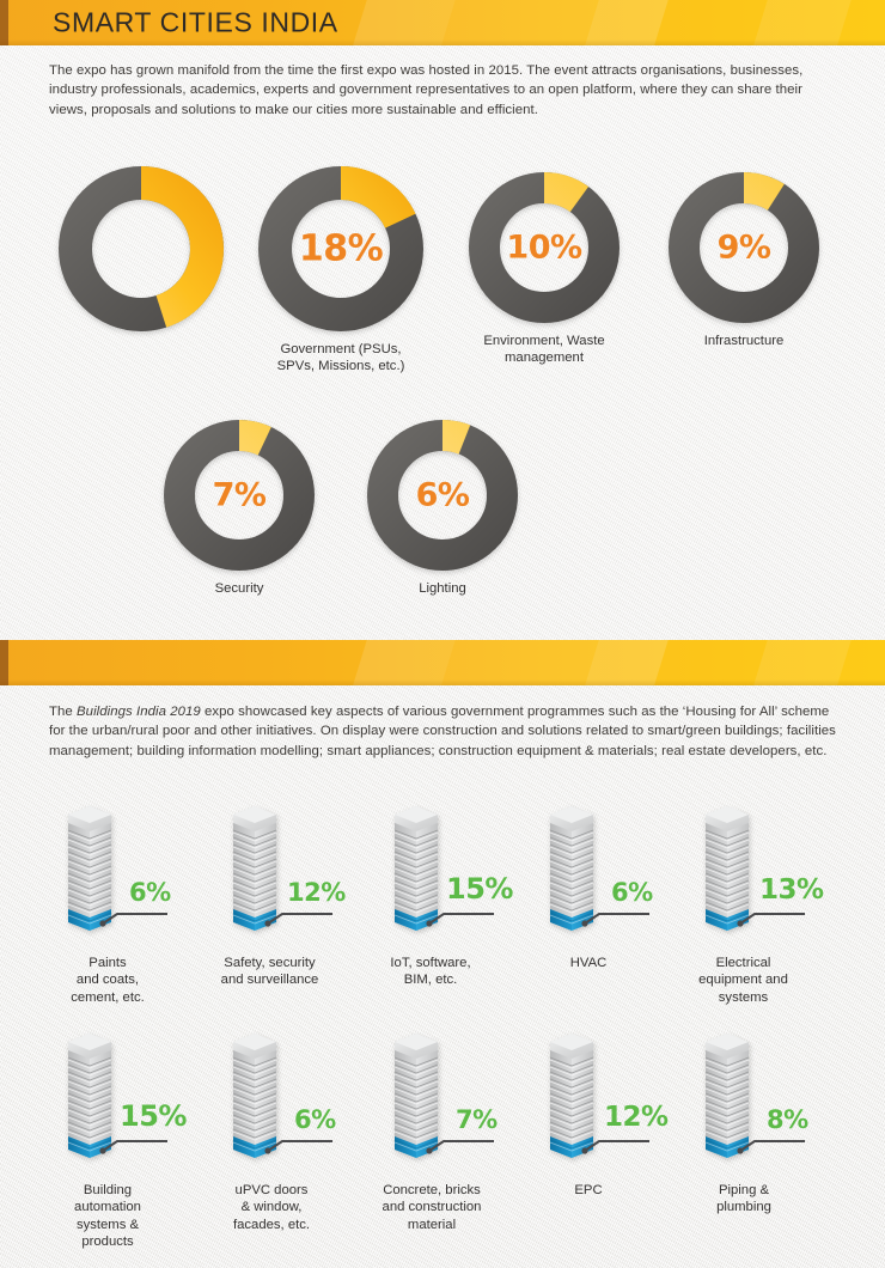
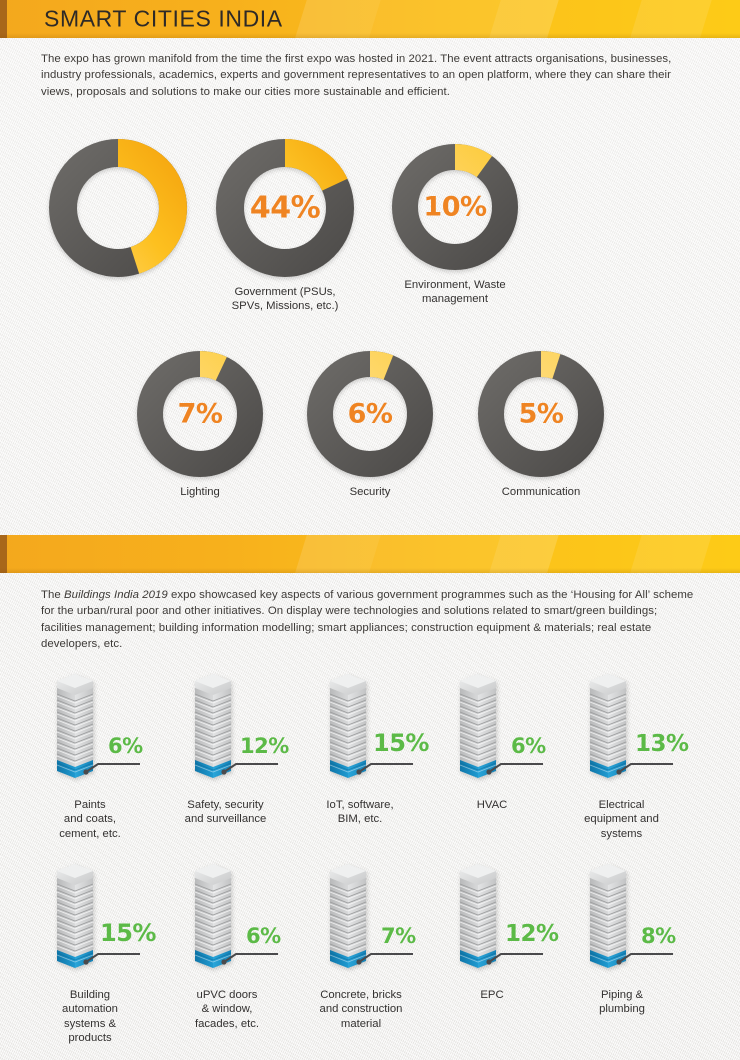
  SMART CITIES INDIA
- The expo has grown manifold from the time the first expo was hosted in 2015. The event attracts organisations, businesses, industry professionals, academics, experts and government representatives to an open platform, where they can share their views, proposals and solutions to make our cities more sustainable and efficient.
+ The expo has grown manifold from the time the first expo was hosted in 2021. The event attracts organisations, businesses, industry professionals, academics, experts and government representatives to an open platform, where they can share their views, proposals and solutions to make our cities more sustainable and efficient.
- 18%
+ 44%
  Government (PSUs,
  SPVs, Missions, etc.)
  10%
  Environment, Waste
  management
- 9%
- Infrastructure
  7%
- Security
+ Lighting
  6%
- Lighting
+ Security
+ 5%
+ Communication
- The Buildings India 2019 expo showcased key aspects of various government programmes such as the ‘Housing for All’ scheme for the urban/rural poor and other initiatives. On display were construction and solutions related to smart/green buildings; facilities management; building information modelling; smart appliances; construction equipment & materials; real estate developers, etc.
+ The Buildings India 2019 expo showcased key aspects of various government programmes such as the ‘Housing for All’ scheme for the urban/rural poor and other initiatives. On display were technologies and solutions related to smart/green buildings; facilities management; building information modelling; smart appliances; construction equipment & materials; real estate developers, etc.
  6%
  Paints
  and coats,
  cement, etc.
  12%
  Safety, security
  and surveillance
  15%
  IoT, software,
  BIM, etc.
  6%
  HVAC
  13%
  Electrical
  equipment and
  systems
  15%
  Building
  automation
  systems &
  products
  6%
  uPVC doors
  & window,
  facades, etc.
  7%
  Concrete, bricks
  and construction
  material
  12%
  EPC
  8%
  Piping &
  plumbing
